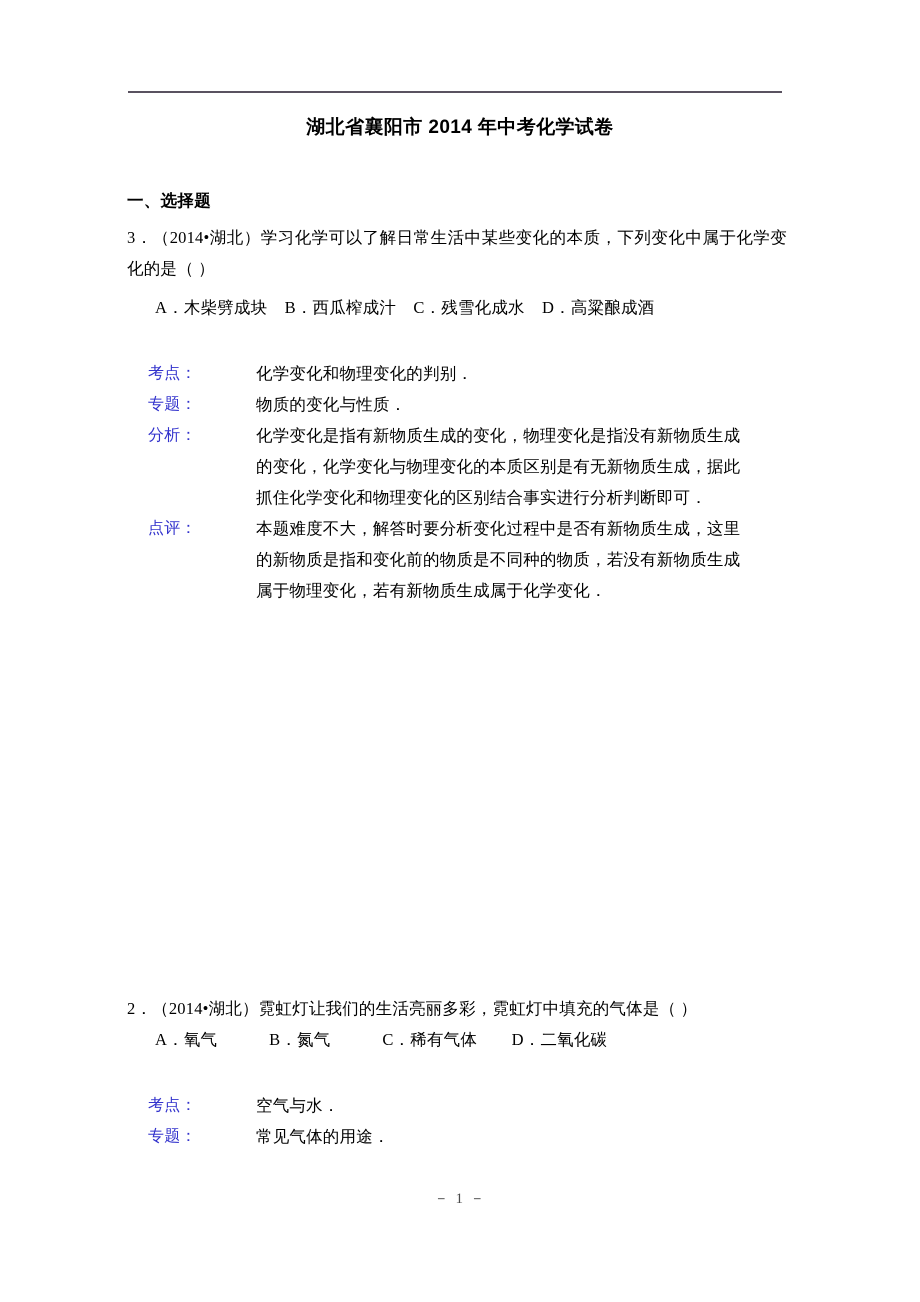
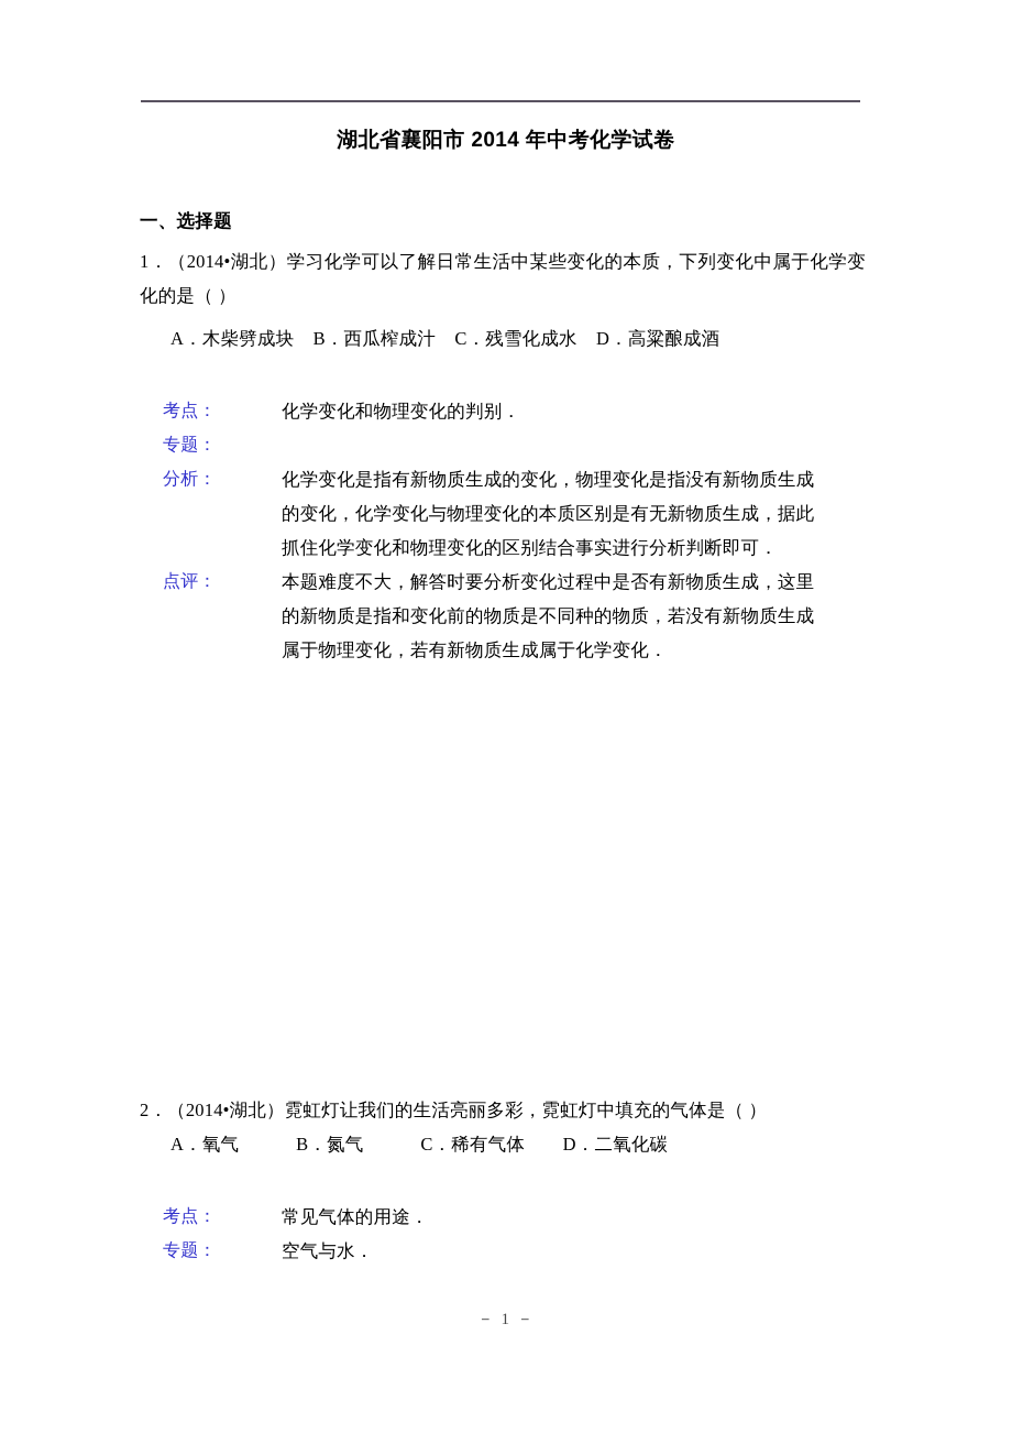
  湖北省襄阳市 2014 年中考化学试卷
  一、选择题
- 3．（2014•湖北）学习化学可以了解日常生活中某些变化的本质，下列变化中属于化学变化的是（ ）
+ 1．（2014•湖北）学习化学可以了解日常生活中某些变化的本质，下列变化中属于化学变化的是（ ）
  A．木柴劈成块 B．西瓜榨成汁 C．残雪化成水 D．高粱酿成酒
  考点：
  化学变化和物理变化的判别．
  专题：
- 物质的变化与性质．
  分析：
  化学变化是指有新物质生成的变化，物理变化是指没有新物质生成
  的变化，化学变化与物理变化的本质区别是有无新物质生成，据此
  抓住化学变化和物理变化的区别结合事实进行分析判断即可．
  点评：
  本题难度不大，解答时要分析变化过程中是否有新物质生成，这里
  的新物质是指和变化前的物质是不同种的物质，若没有新物质生成
  属于物理变化，若有新物质生成属于化学变化．
  2．（2014•湖北）霓虹灯让我们的生活亮丽多彩，霓虹灯中填充的气体是（ ）
  A．氧气 B．氮气 C．稀有气体 D．二氧化碳
  考点：
- 空气与水．
+ 常见气体的用途．
  专题：
- 常见气体的用途．
+ 空气与水．
  － 1 －
